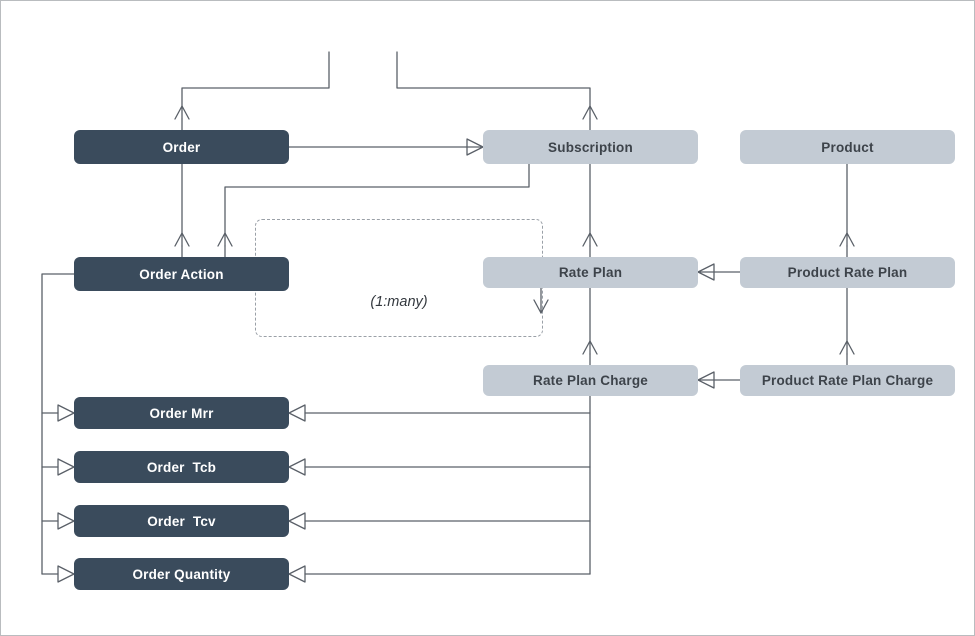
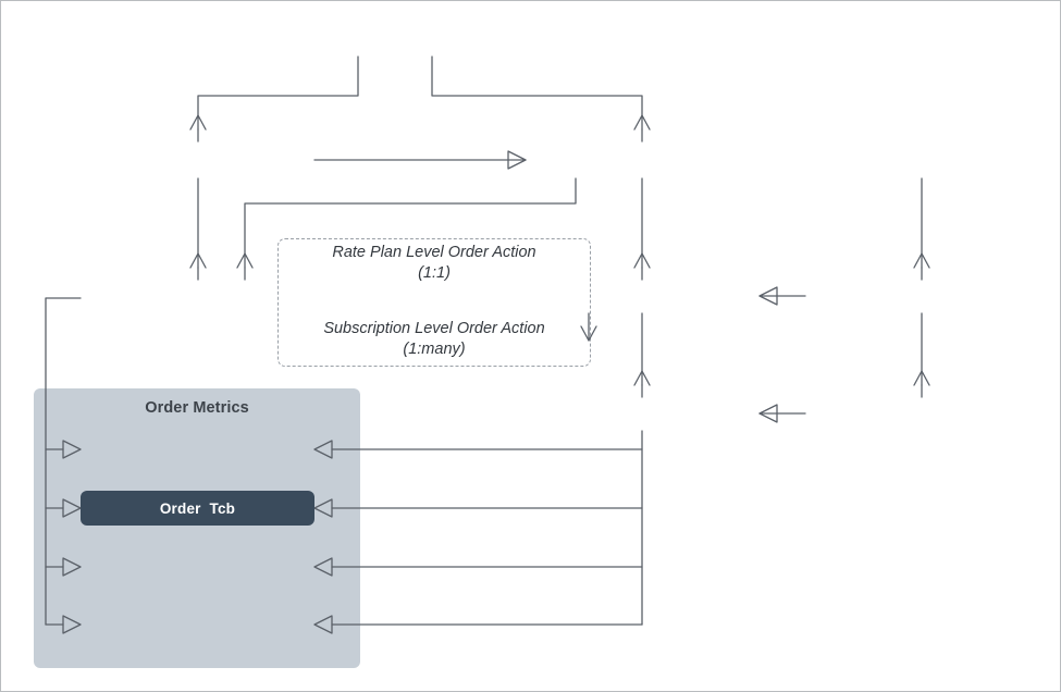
+ Order Metrics
+ Rate Plan Level Order Action
+ (1:1)
+ Subscription Level Order Action
  (1:many)
- Order
- Subscription
- Product
- Order Action
- Rate Plan
- Product Rate Plan
- Rate Plan Charge
- Product Rate Plan Charge
- Order Mrr
  Order Tcb
- Order Tcv
- Order Quantity
